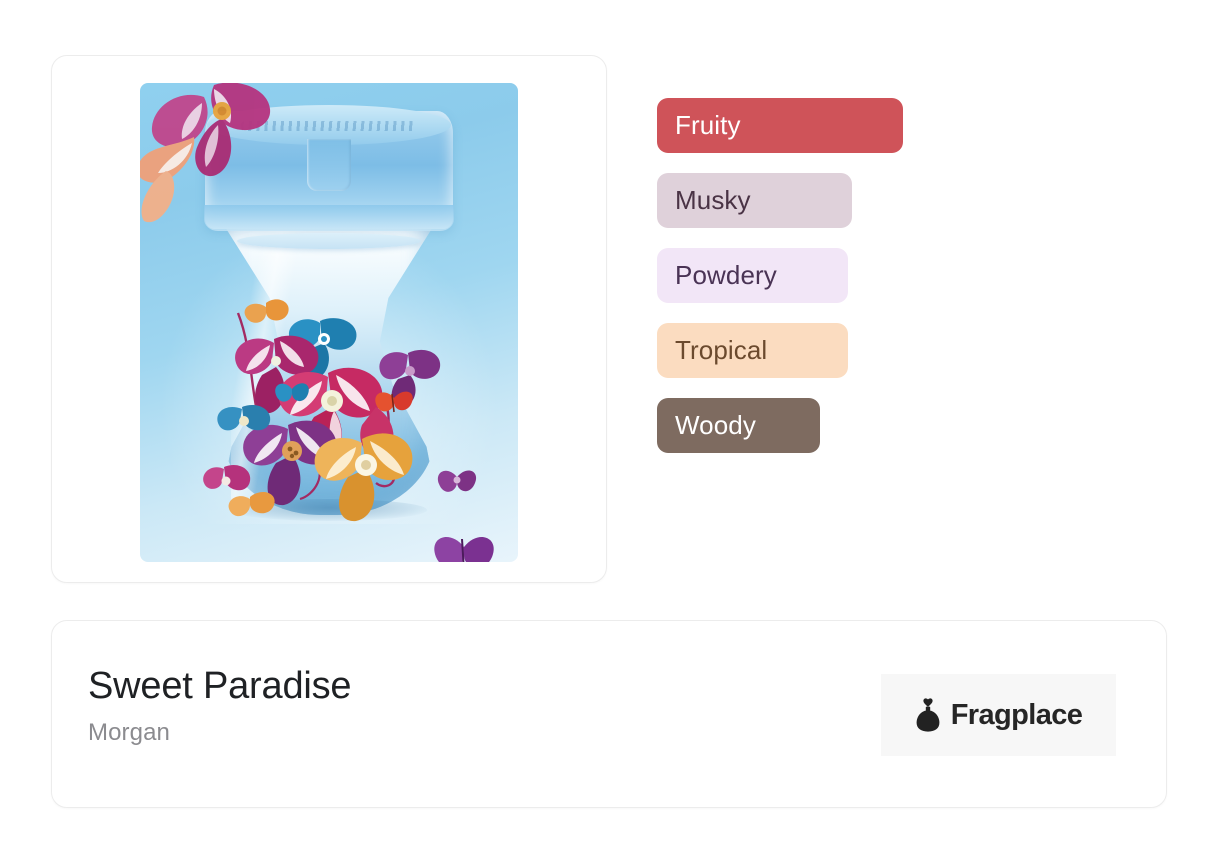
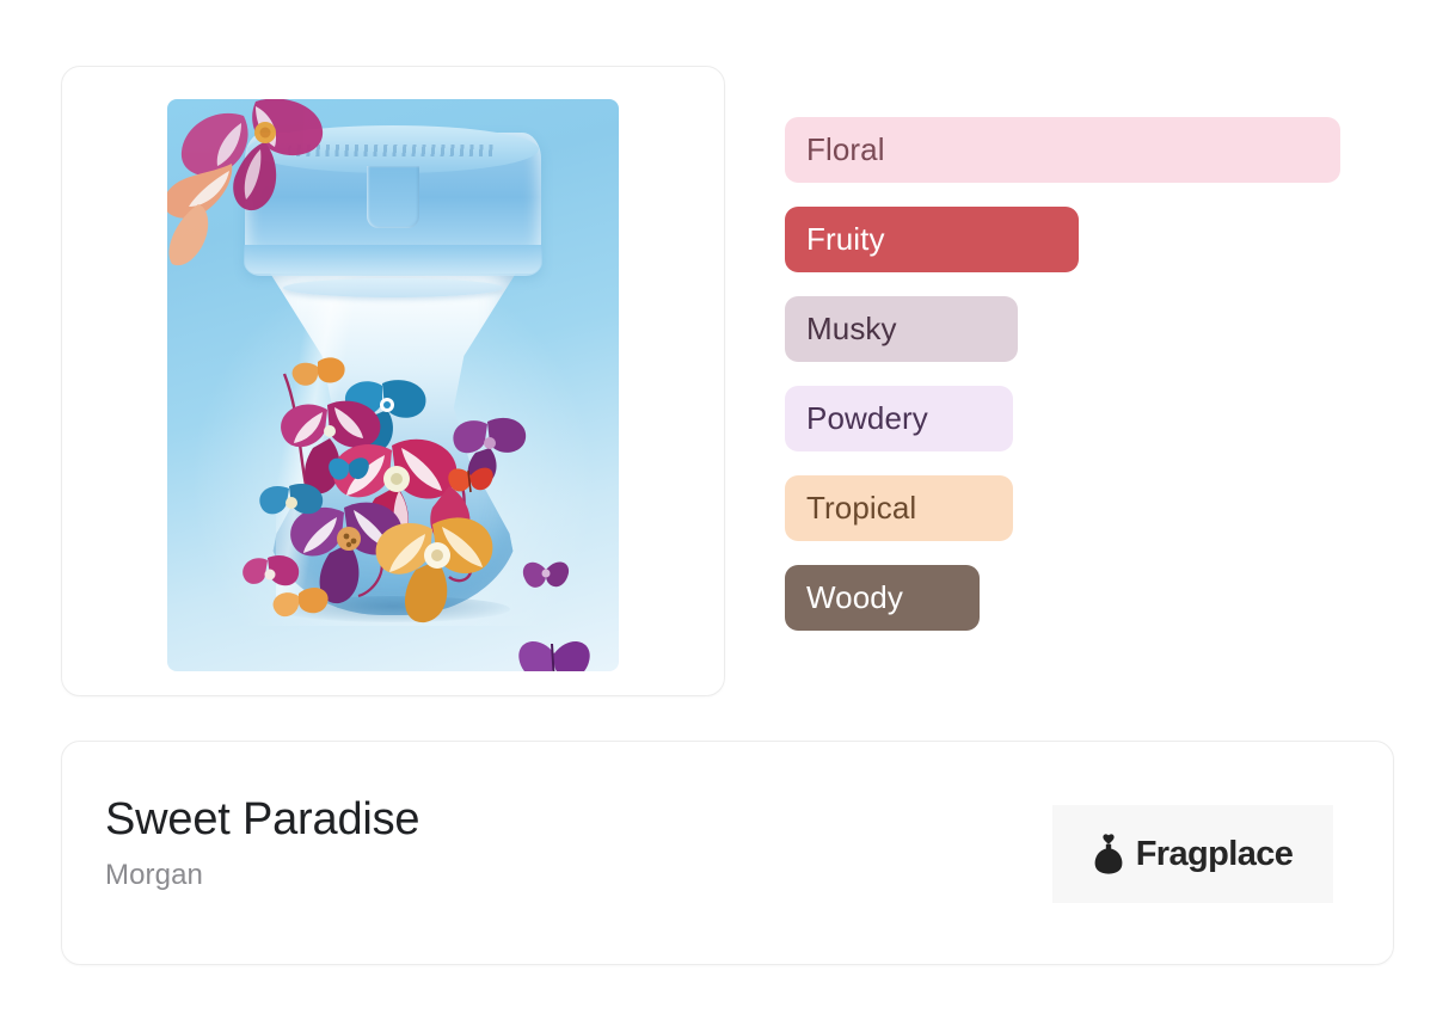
+ Floral
  Fruity
  Musky
  Powdery
  Tropical
  Woody
  Sweet Paradise
  Morgan
  Fragplace
